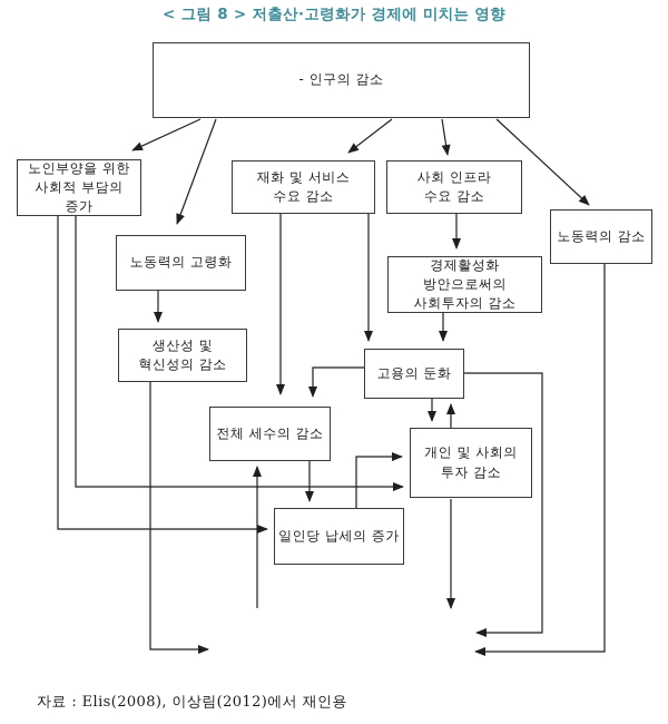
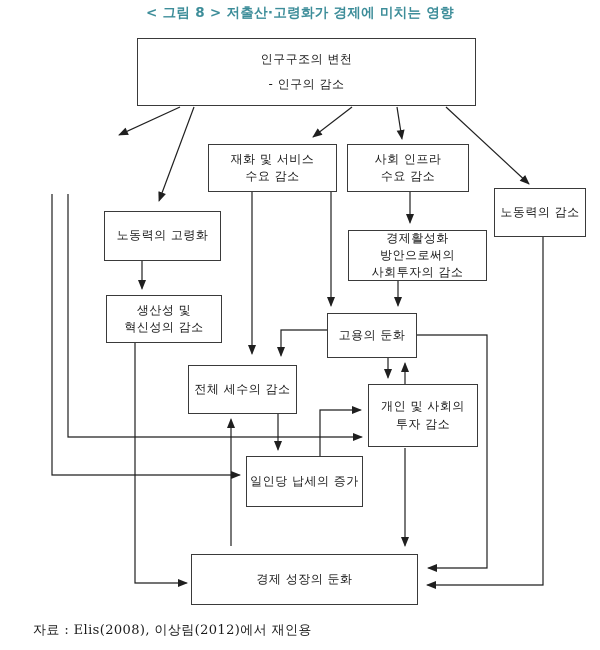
  < 그림 8 > 저출산·고령화가 경제에 미치는 영향
+ 인구구조의 변천
  - 인구의 감소
- 노인부양을 위한
- 사회적 부담의
- 증가
  재화 및 서비스
  수요 감소
  사회 인프라
  수요 감소
  노동력의 감소
  노동력의 고령화
  경제활성화
  방안으로써의
  사회투자의 감소
  생산성 및
  혁신성의 감소
  고용의 둔화
  전체 세수의 감소
  개인 및 사회의
  투자 감소
  일인당 납세의 증가
+ 경제 성장의 둔화
  자료 : Elis(2008), 이상림(2012)에서 재인용
